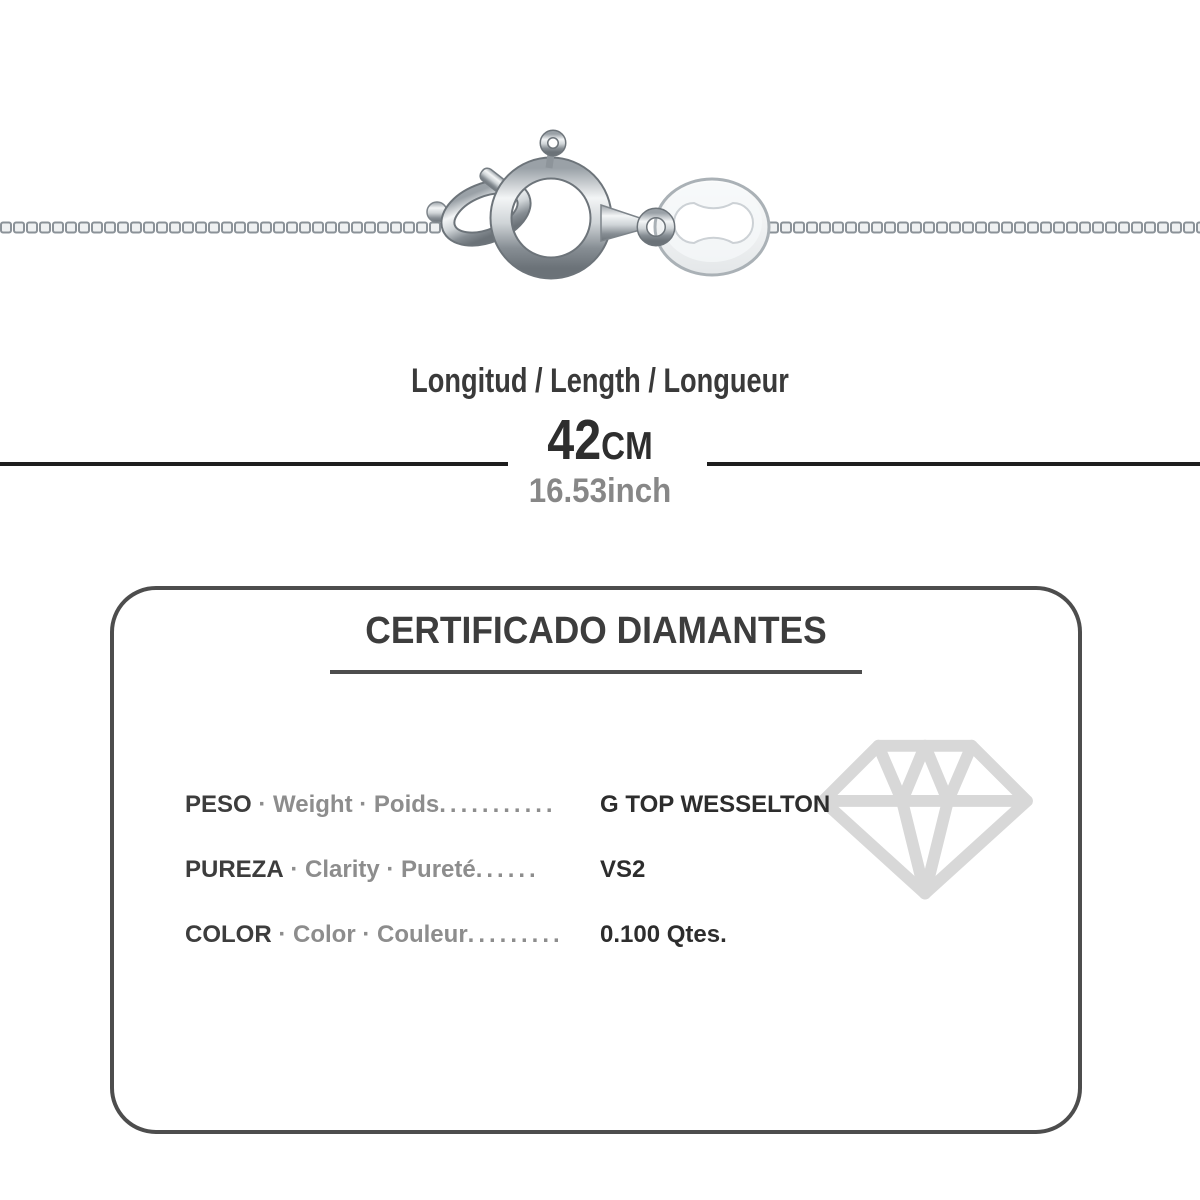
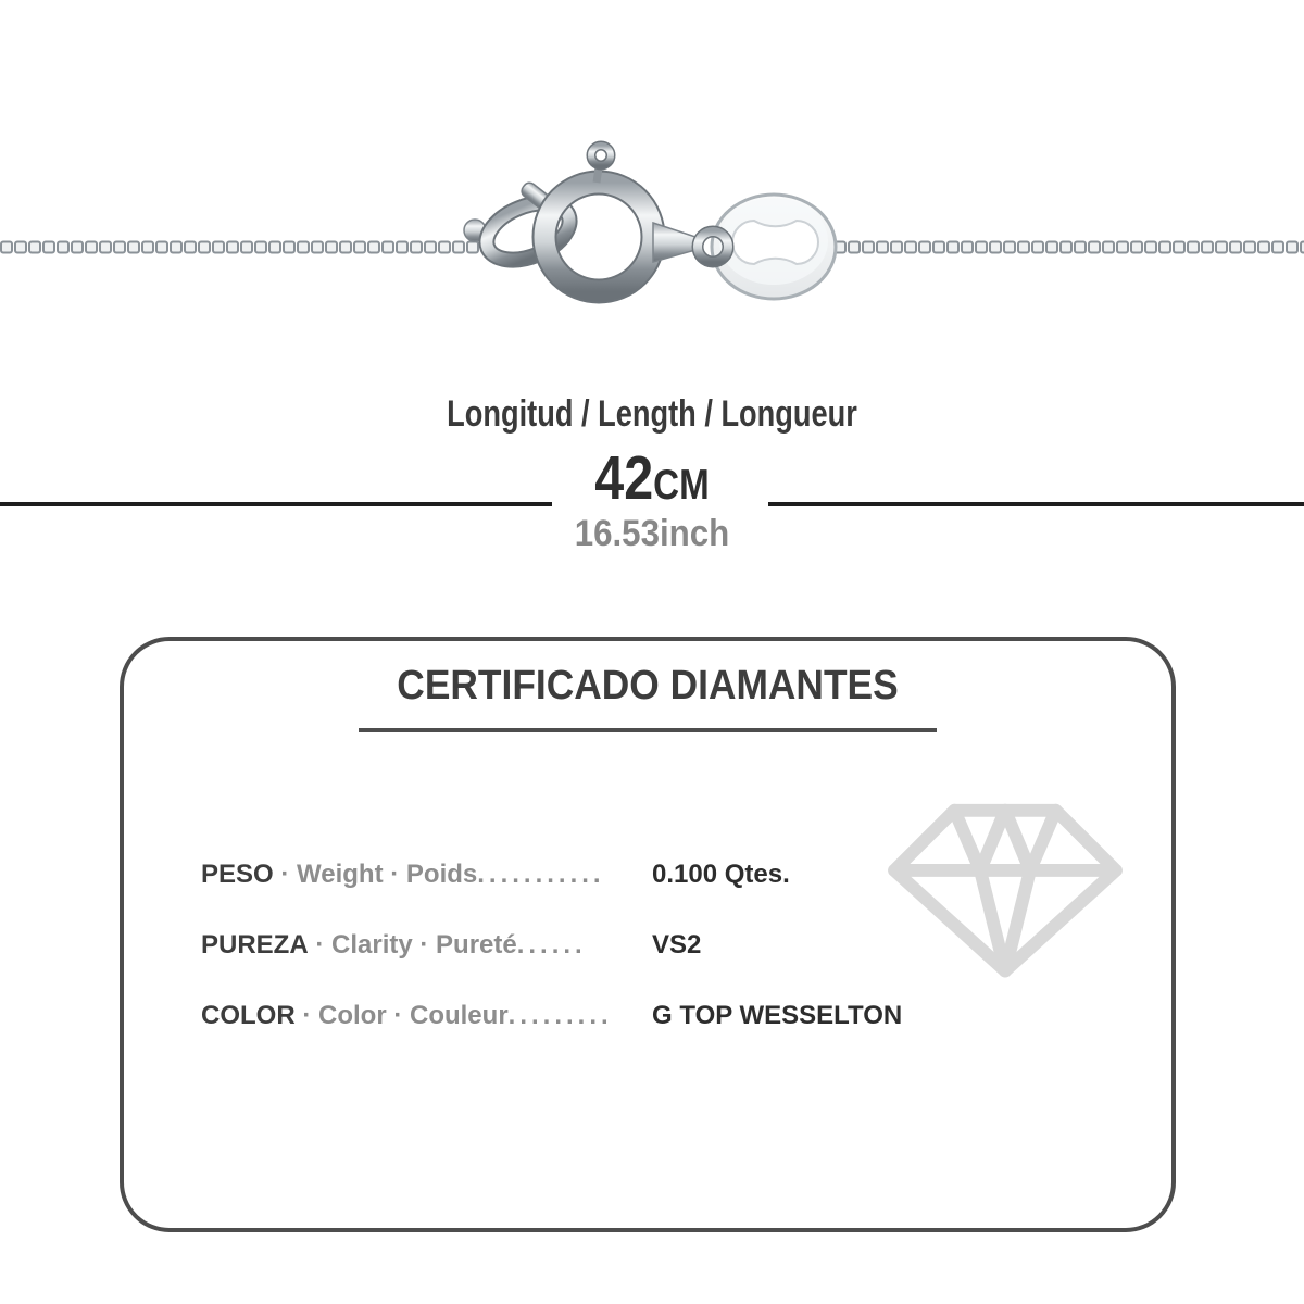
  Longitud / Length / Longueur
  42CM
  16.53inch
  CERTIFICADO DIAMANTES
  PESO
  · Weight · Poids
  ...........
- G TOP WESSELTON
+ 0.100 Qtes.
  PUREZA
  · Clarity · Pureté
  ......
  VS2
  COLOR
  · Color · Couleur
  .........
- 0.100 Qtes.
+ G TOP WESSELTON
